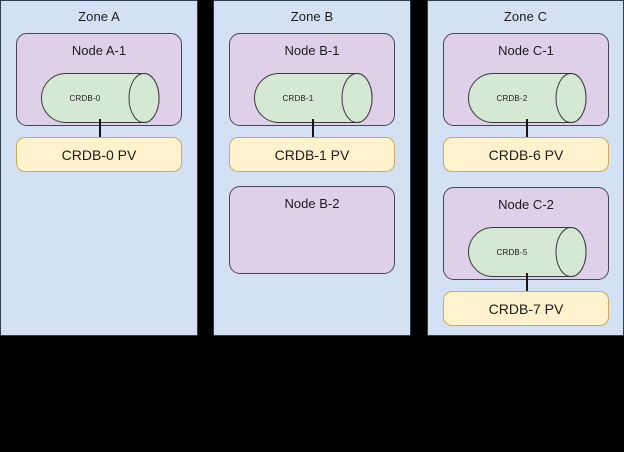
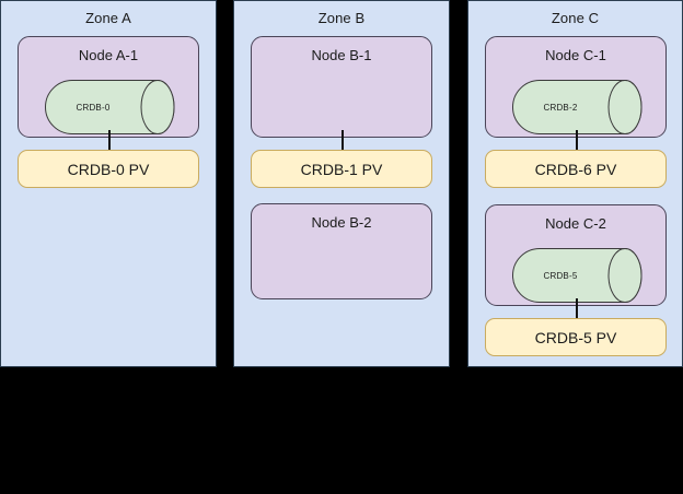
  Zone A
  Node A-1
  CRDB-0
  CRDB-0 PV
  Zone B
  Node B-1
- CRDB-1
  CRDB-1 PV
  Node B-2
  Zone C
  Node C-1
  CRDB-2
  CRDB-6 PV
  Node C-2
  CRDB-5
- CRDB-7 PV
+ CRDB-5 PV
